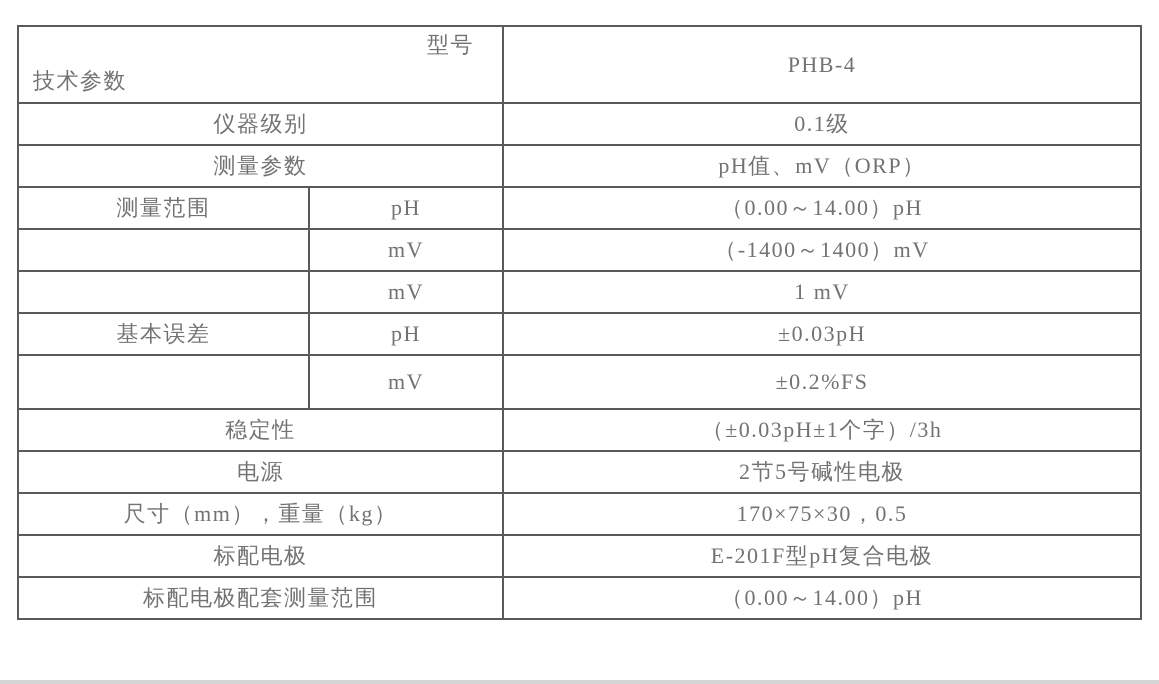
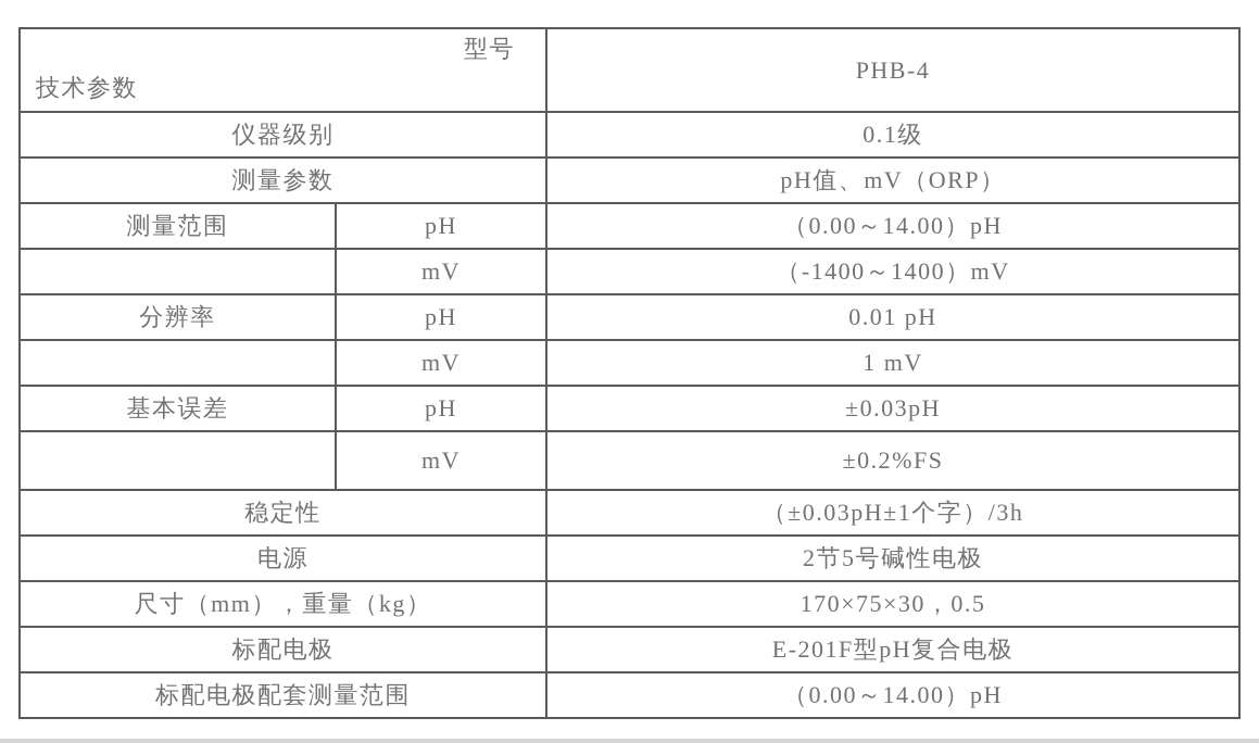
  型号 技术参数	PHB-4
  仪器级别	0.1级
  测量参数	pH值、mV（ORP）
  测量范围	pH	（0.00～14.00）pH
  	mV	（-1400～1400）mV
+ 分辨率	pH	0.01 pH
  	mV	1 mV
  基本误差	pH	±0.03pH
  	mV	±0.2%FS
  稳定性	（±0.03pH±1个字）/3h
  电源	2节5号碱性电极
  尺寸（mm），重量（kg）	170×75×30，0.5
  标配电极	E-201F型pH复合电极
  标配电极配套测量范围	（0.00～14.00）pH
